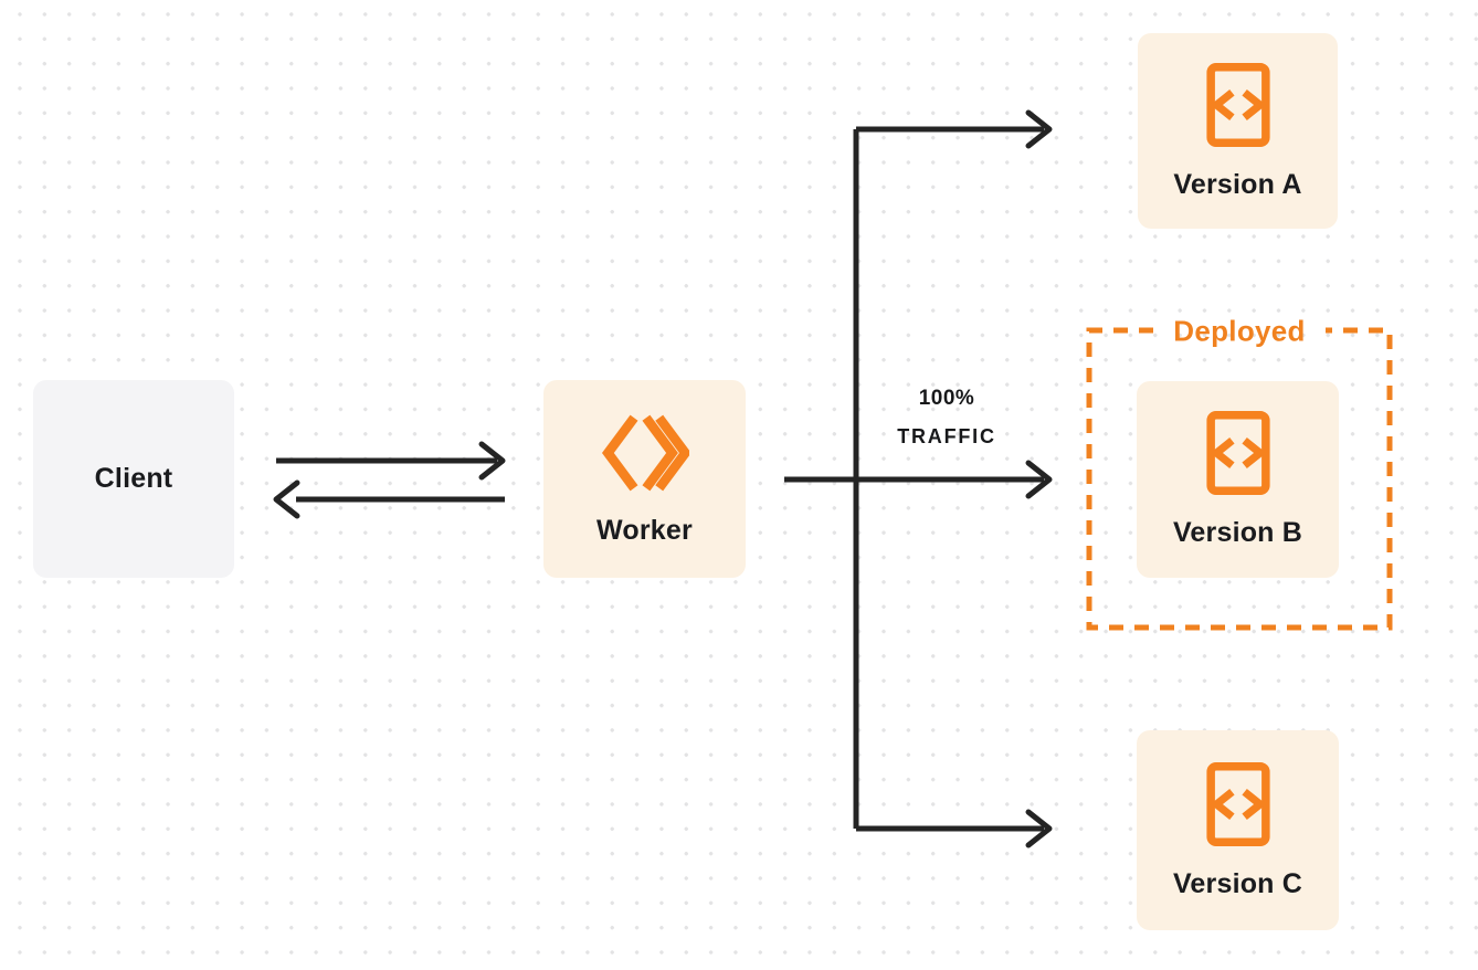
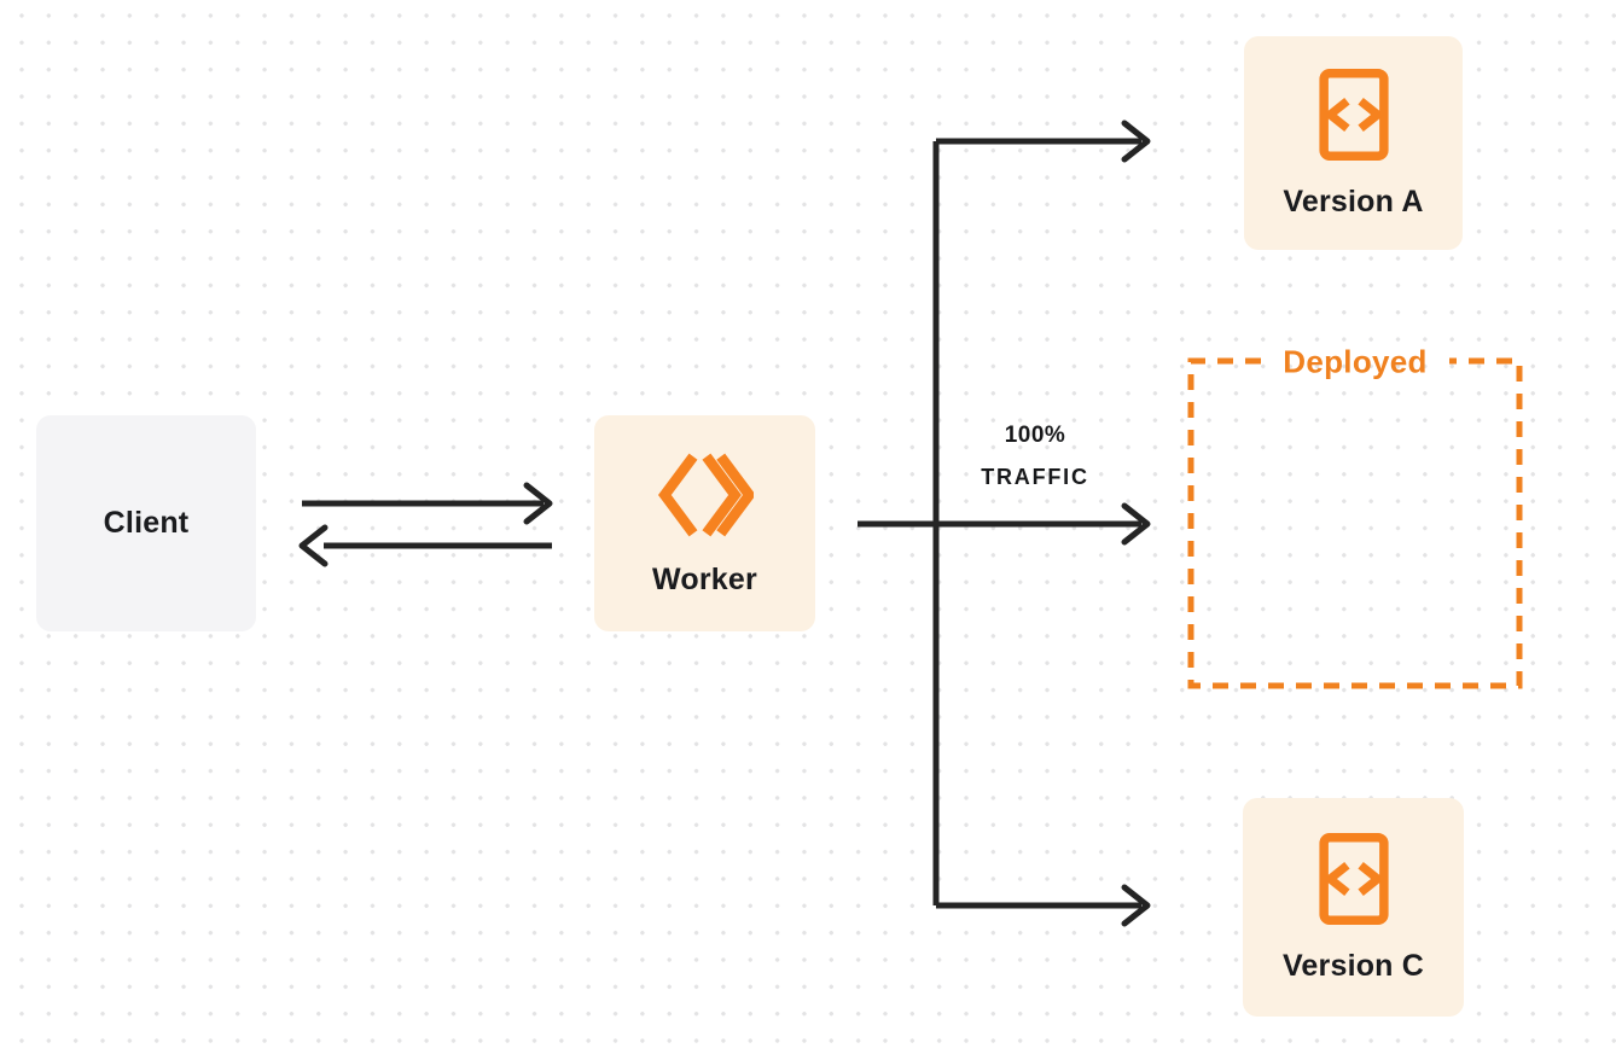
  Client
  Worker
  Version A
- Version B
  Version C
  Deployed
  100%
  TRAFFIC
